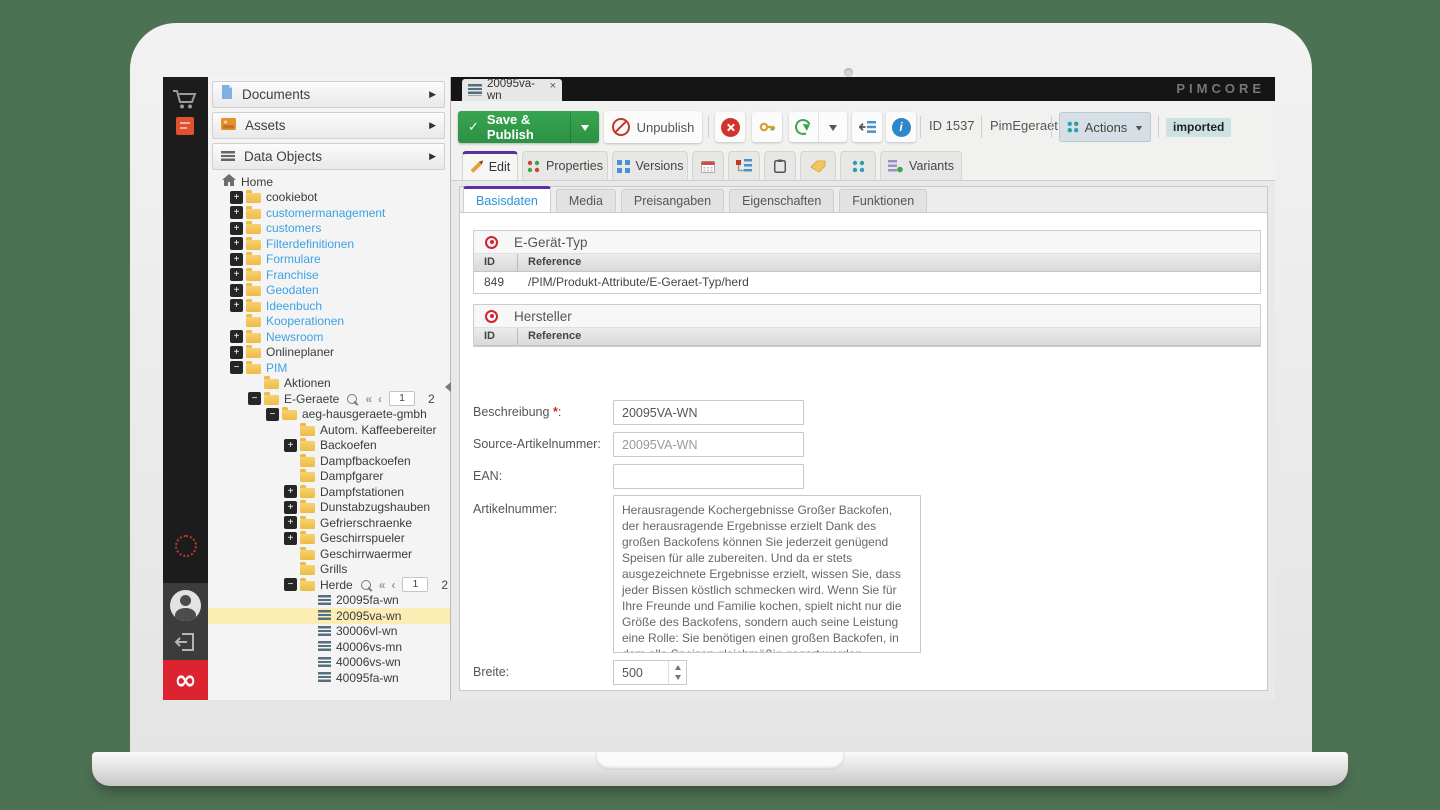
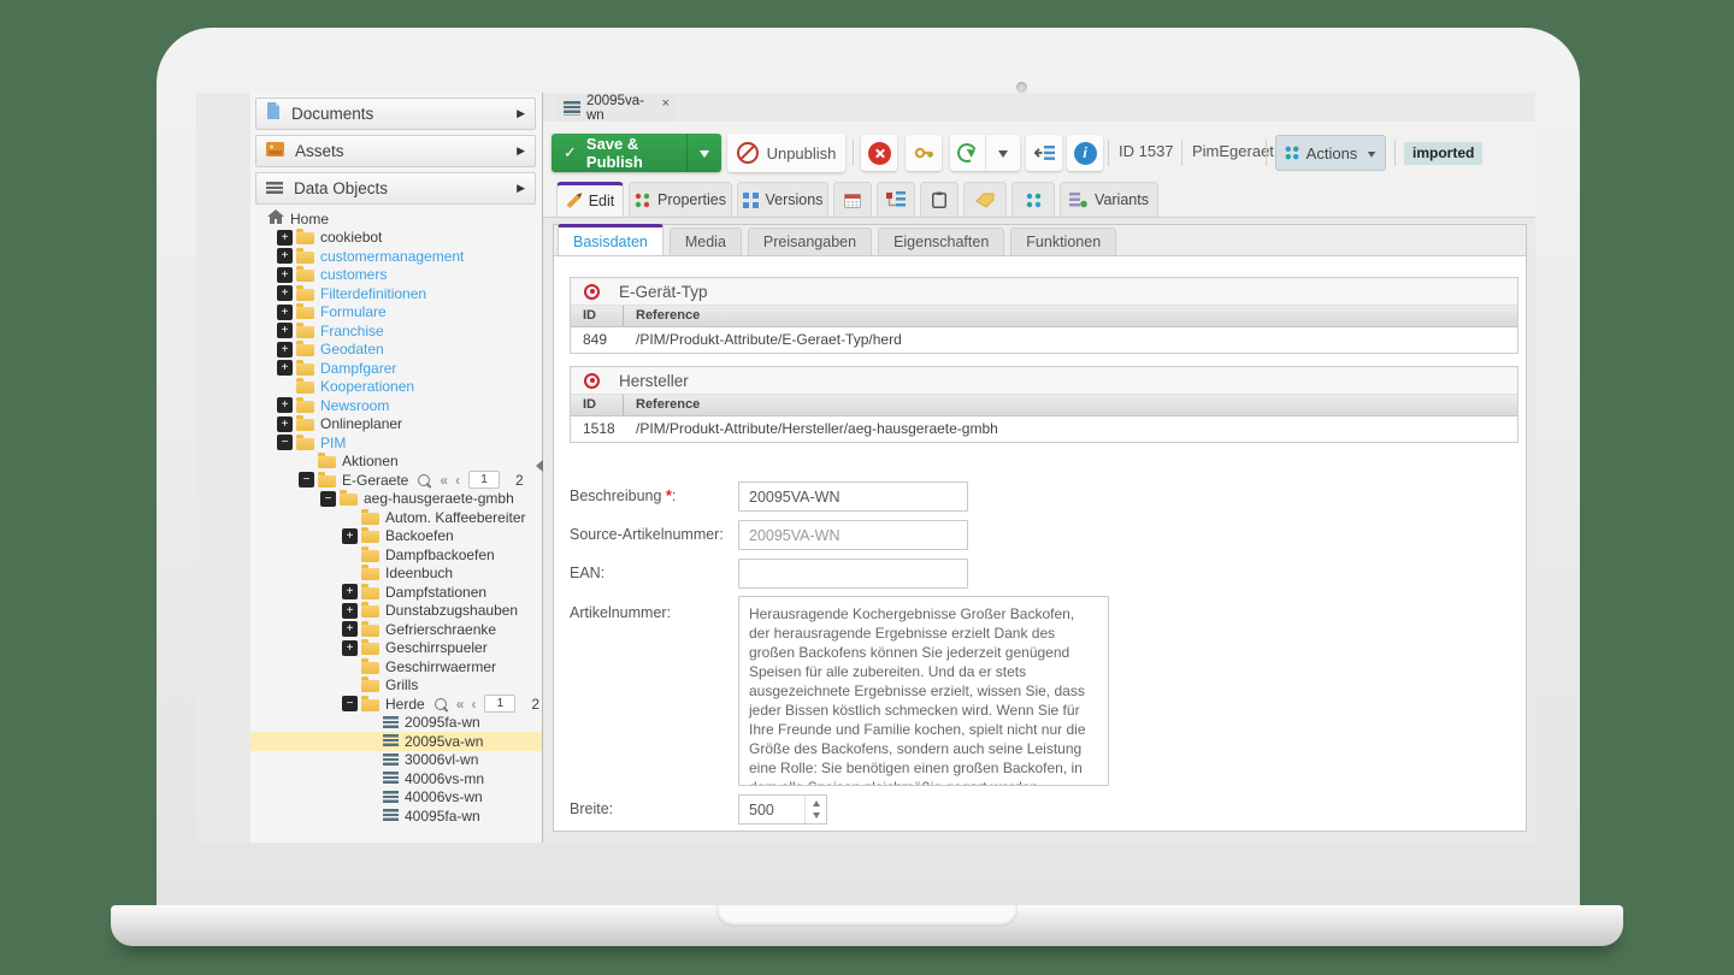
- PIMCORE
- ∞
  Documents
  ▶
  Assets
  ▶
  Data Objects
  ▶
  Home
  +
  cookiebot
  +
  customermanagement
  +
  customers
  +
  Filterdefinitionen
  +
  Formulare
  +
  Franchise
  +
  Geodaten
  +
- Ideenbuch
+ Dampfgarer
  Kooperationen
  +
  Newsroom
  +
  Onlineplaner
  −
  PIM
  Aktionen
  −
  E-Geraete
  «
  ‹
  1
  2
  −
  aeg-hausgeraete-gmbh
  Autom. Kaffeebereiter
  +
  Backoefen
  Dampfbackoefen
- Dampfgarer
+ Ideenbuch
  +
  Dampfstationen
  +
  Dunstabzugshauben
  +
  Gefrierschraenke
  +
  Geschirrspueler
  Geschirrwaermer
  Grills
  −
  Herde
  «
  ‹
  1
  2
  20095fa-wn
  20095va-wn
  30006vl-wn
  40006vs-mn
  40006vs-wn
  40095fa-wn
  20095va-wn
  ✓
  Save & Publish
  Unpublish
  i
  ID 1537
  PimEgerat
  Actions
  imported
  Edit
  Properties
  Versions
  Variants
  Basisdaten
  Media
  Preisangaben
  Eigenschaften
  Funktionen
  E-Gerät-Typ
  ID
  Reference
  849
  /PIM/Produkt-Attribute/E-Geraet-Typ/herd
  Hersteller
  ID
  Reference
+ 1518
+ /PIM/Produkt-Attribute/Hersteller/aeg-hausgeraete-gmbh
  Beschreibung *:
  20095VA-WN
  Source-Artikelnummer:
  20095VA-WN
  EAN:
  Artikelnummer:
  Breite:
  500
